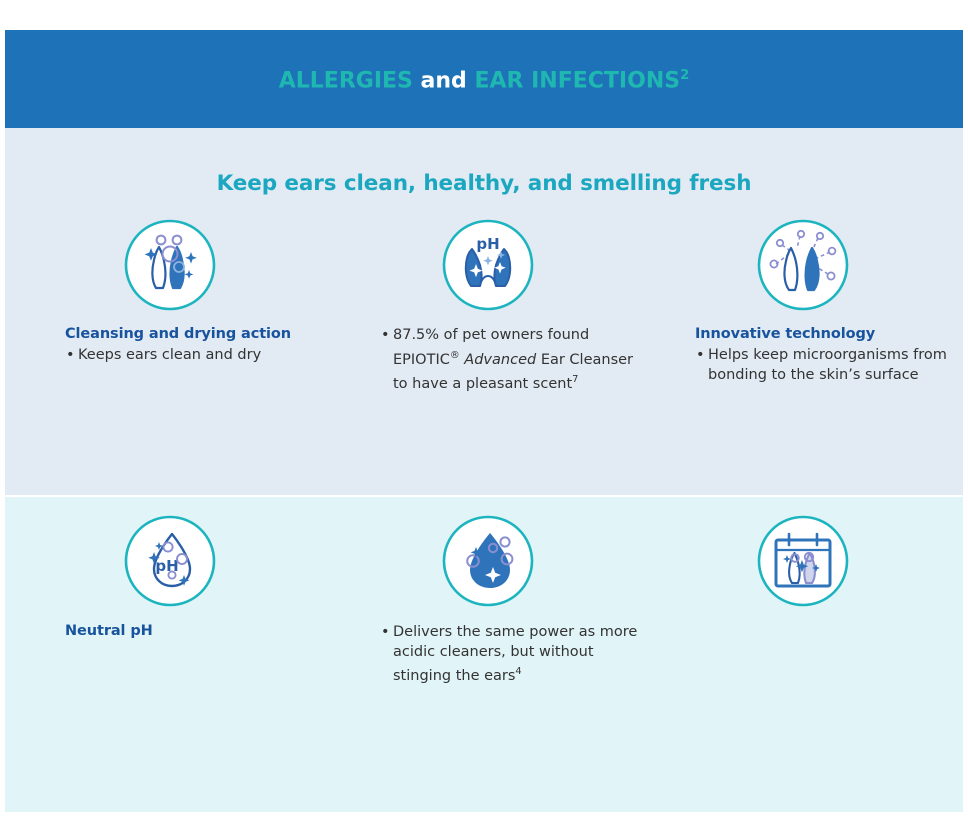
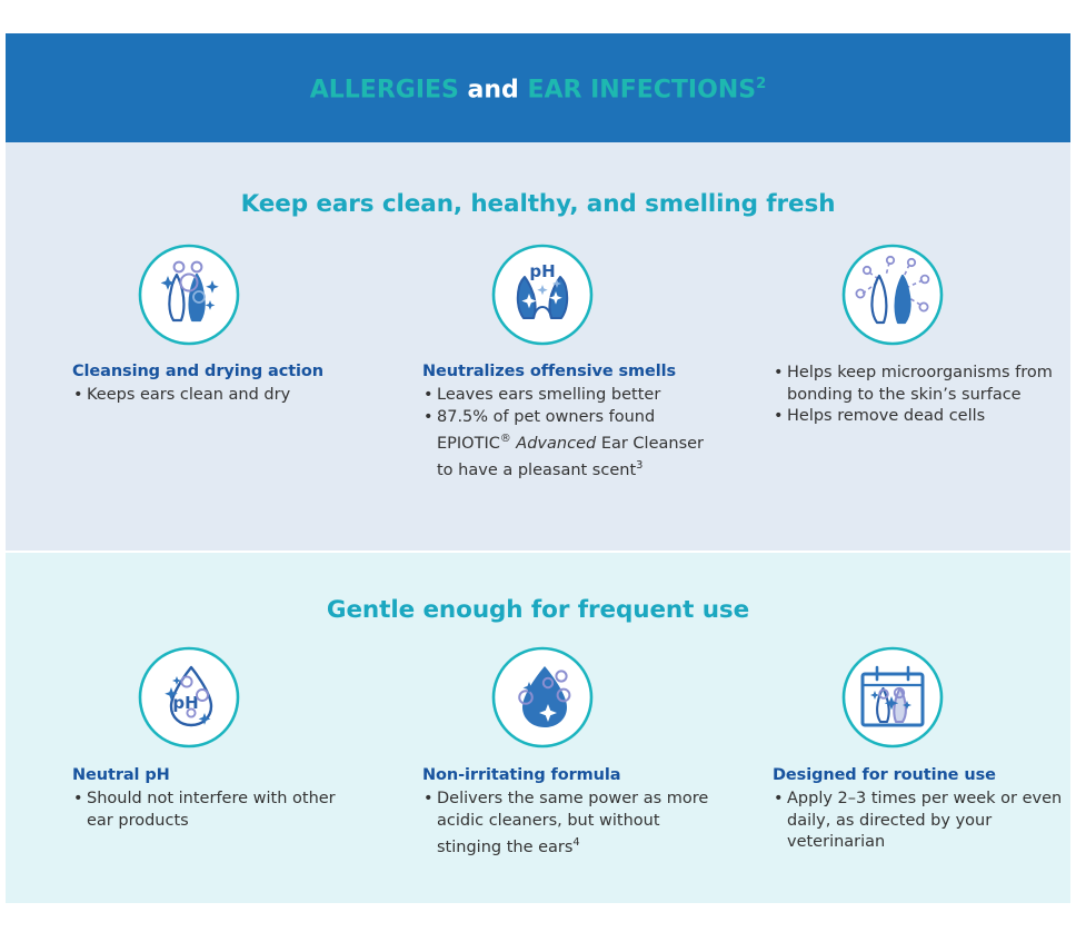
  ALLERGIES and EAR INFECTIONS2
  Keep ears clean, healthy, and smelling fresh
  pH
  Cleansing and drying action
  Keeps ears clean and dry
+ Neutralizes offensive smells
+ Leaves ears smelling better
- 87.5% of pet owners found EPIOTIC® Advanced Ear Cleanser to have a pleasant scent7
+ 87.5% of pet owners found EPIOTIC® Advanced Ear Cleanser to have a pleasant scent3
- Innovative technology
  Helps keep microorganisms from bonding to the skin’s surface
+ Helps remove dead cells
+ Gentle enough for frequent use
  pH
  Neutral pH
+ Should not interfere with other ear products
+ Non-irritating formula
  Delivers the same power as more acidic cleaners, but without stinging the ears4
+ Designed for routine use
+ Apply 2–3 times per week or even daily, as directed by your veterinarian
